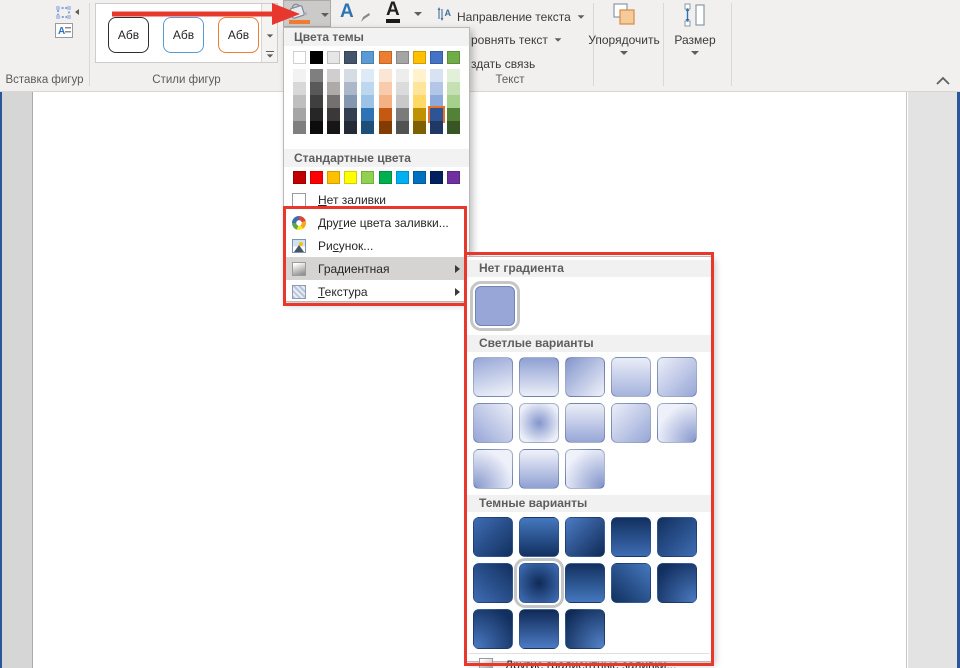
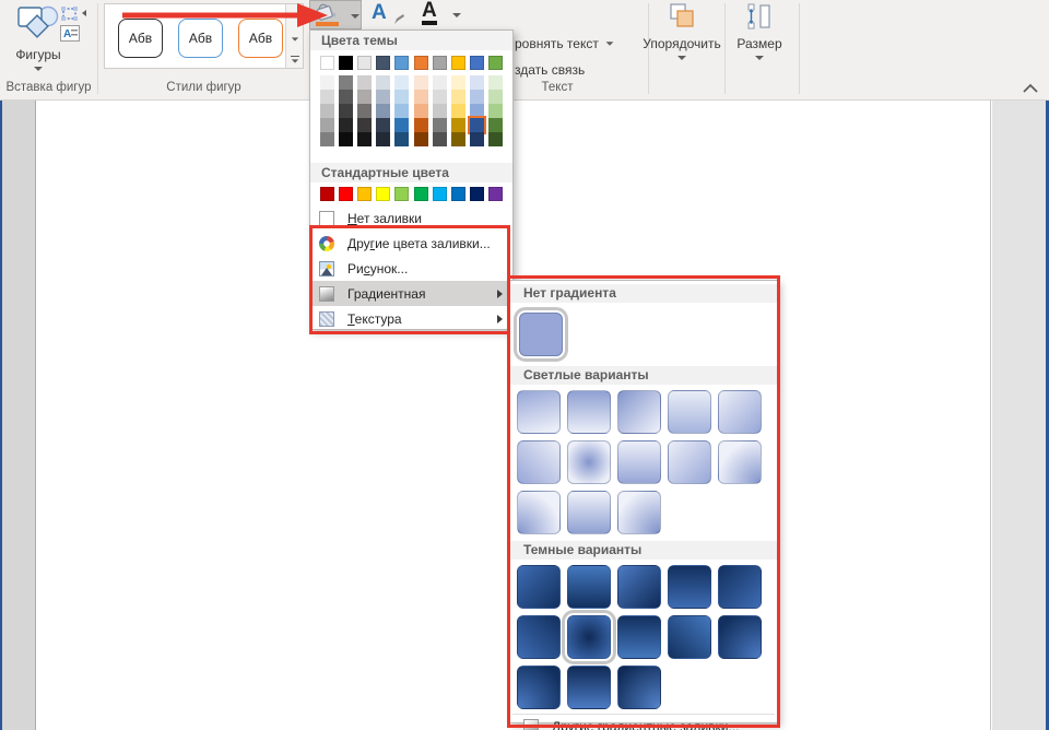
+ Фигуры
  А
  Вставка фигур
  Абв
  Абв
  Абв
  Стили фигур
  А
  А
- A
- Направление текста
  ровнять текст
  здать связь
  Текст
  Упорядочить
  Размер
  Цвета темы
  Стандартные цвета
  Нет заливки
  Другие цвета заливки...
  Рисунок...
  Градиентная
  Текстура
  Нет градиента
  Светлые варианты
  Темные варианты
  Другие градиентные заливки...
